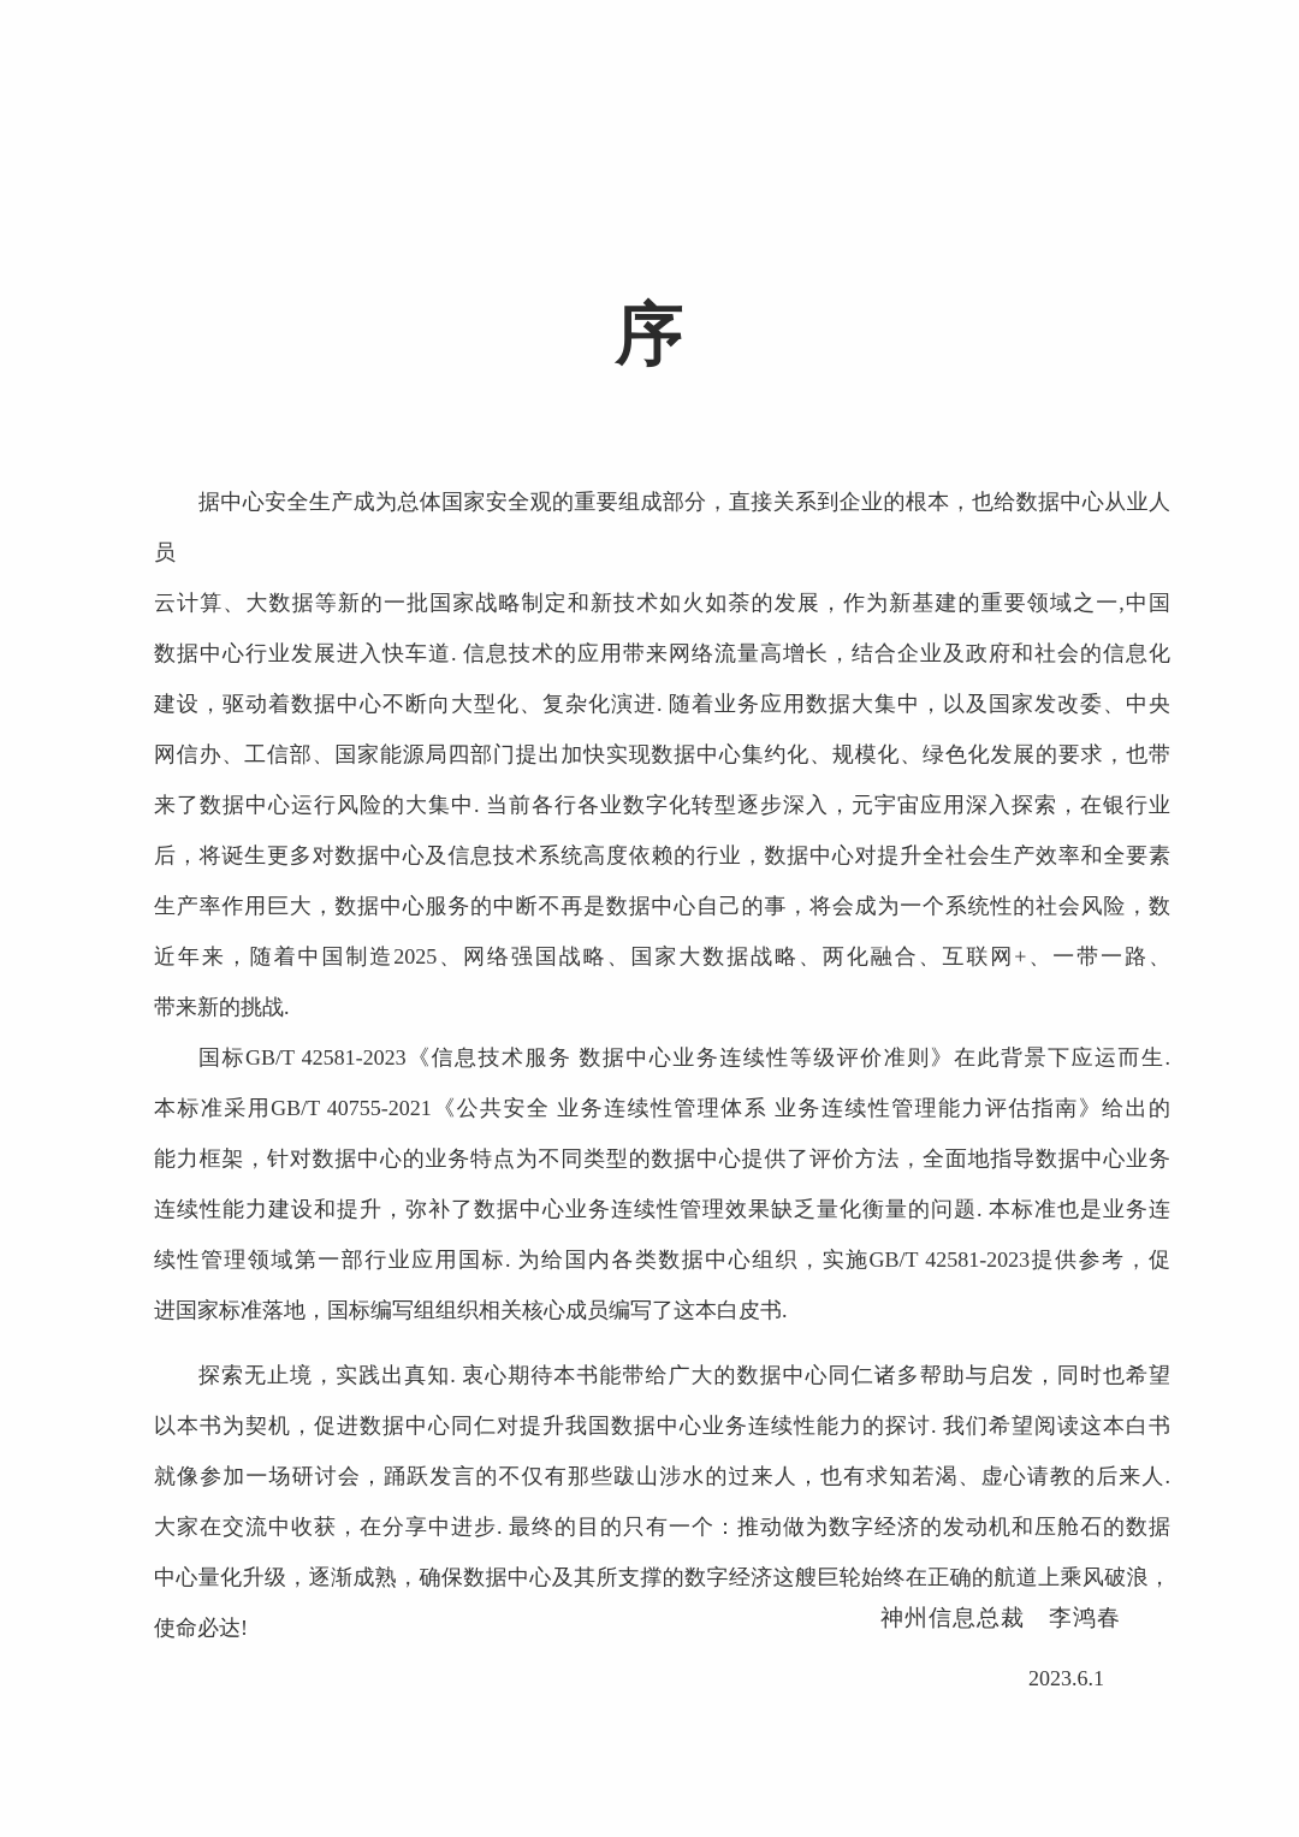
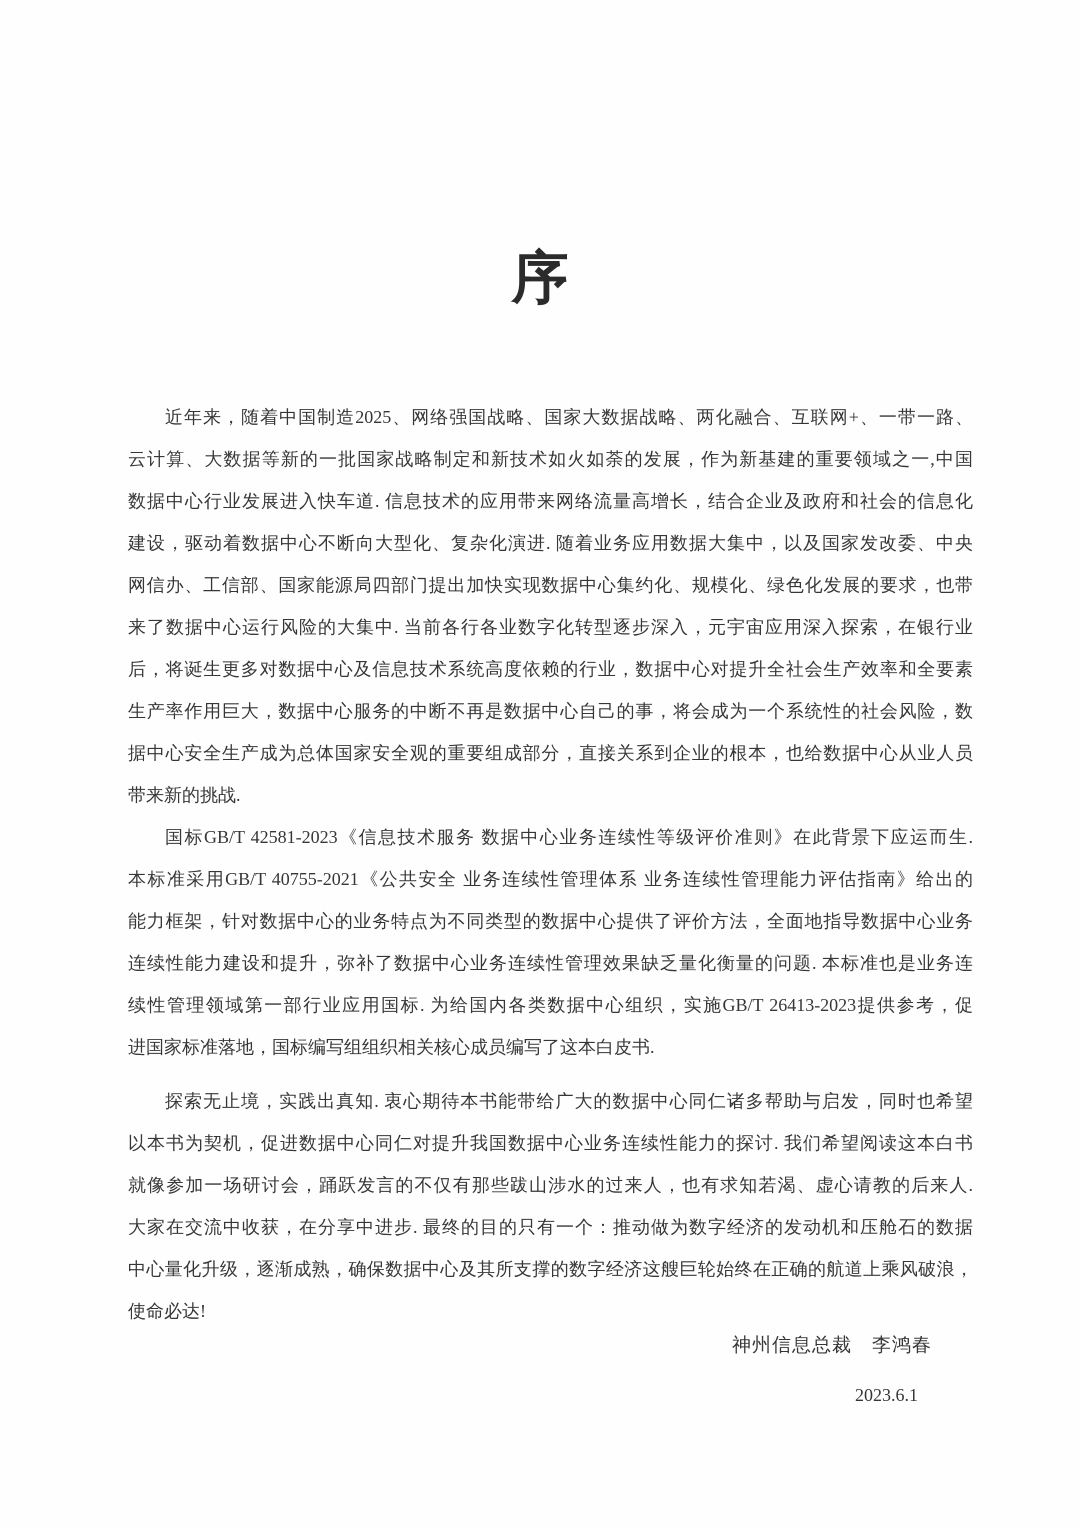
  序
- 据中心安全生产成为总体国家安全观的重要组成部分，直接关系到企业的根本，也给数据中心从业人员
+ 近年来，随着中国制造2025、网络强国战略、国家大数据战略、两化融合、互联网+、一带一路、
  云计算、大数据等新的一批国家战略制定和新技术如火如荼的发展，作为新基建的重要领域之一,中国
  数据中心行业发展进入快车道. 信息技术的应用带来网络流量高增长，结合企业及政府和社会的信息化
  建设，驱动着数据中心不断向大型化、复杂化演进. 随着业务应用数据大集中，以及国家发改委、中央
  网信办、工信部、国家能源局四部门提出加快实现数据中心集约化、规模化、绿色化发展的要求，也带
  来了数据中心运行风险的大集中. 当前各行各业数字化转型逐步深入，元宇宙应用深入探索，在银行业
  后，将诞生更多对数据中心及信息技术系统高度依赖的行业，数据中心对提升全社会生产效率和全要素
  生产率作用巨大，数据中心服务的中断不再是数据中心自己的事，将会成为一个系统性的社会风险，数
- 近年来，随着中国制造2025、网络强国战略、国家大数据战略、两化融合、互联网+、一带一路、
+ 据中心安全生产成为总体国家安全观的重要组成部分，直接关系到企业的根本，也给数据中心从业人员
  带来新的挑战.
  国标GB/T 42581-2023《信息技术服务 数据中心业务连续性等级评价准则》在此背景下应运而生.
  本标准采用GB/T 40755-2021《公共安全 业务连续性管理体系 业务连续性管理能力评估指南》给出的
  能力框架，针对数据中心的业务特点为不同类型的数据中心提供了评价方法，全面地指导数据中心业务
  连续性能力建设和提升，弥补了数据中心业务连续性管理效果缺乏量化衡量的问题. 本标准也是业务连
- 续性管理领域第一部行业应用国标. 为给国内各类数据中心组织，实施GB/T 42581-2023提供参考，促
+ 续性管理领域第一部行业应用国标. 为给国内各类数据中心组织，实施GB/T 26413-2023提供参考，促
  进国家标准落地，国标编写组组织相关核心成员编写了这本白皮书.
  探索无止境，实践出真知. 衷心期待本书能带给广大的数据中心同仁诸多帮助与启发，同时也希望
  以本书为契机，促进数据中心同仁对提升我国数据中心业务连续性能力的探讨. 我们希望阅读这本白书
  就像参加一场研讨会，踊跃发言的不仅有那些跋山涉水的过来人，也有求知若渴、虚心请教的后来人.
  大家在交流中收获，在分享中进步. 最终的目的只有一个：推动做为数字经济的发动机和压舱石的数据
  中心量化升级，逐渐成熟，确保数据中心及其所支撑的数字经济这艘巨轮始终在正确的航道上乘风破浪，
  使命必达!
  神州信息总裁 李鸿春
  2023.6.1
